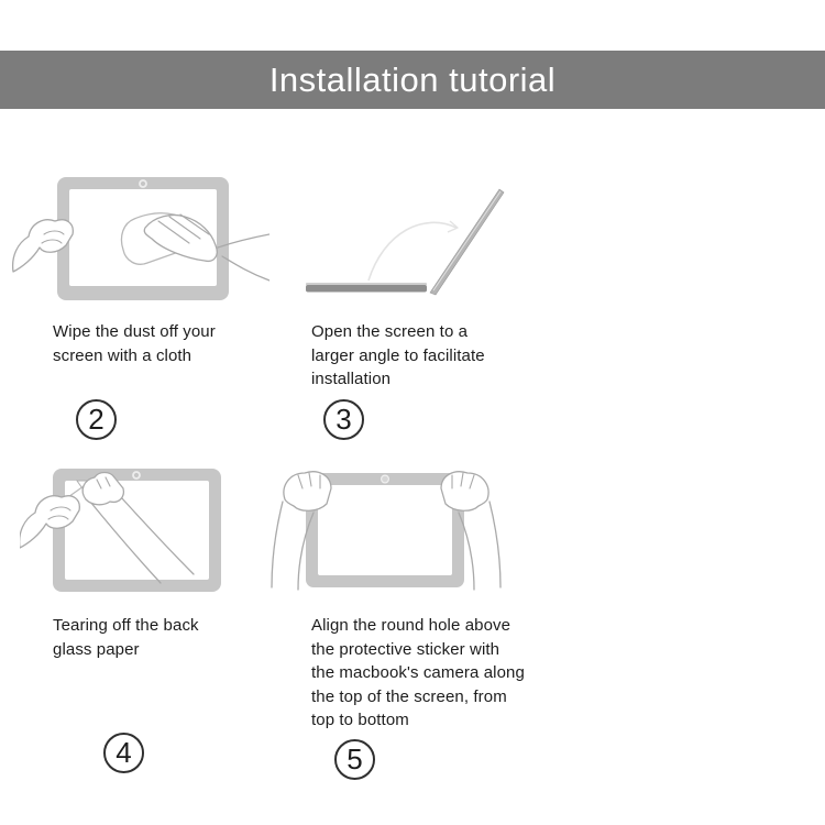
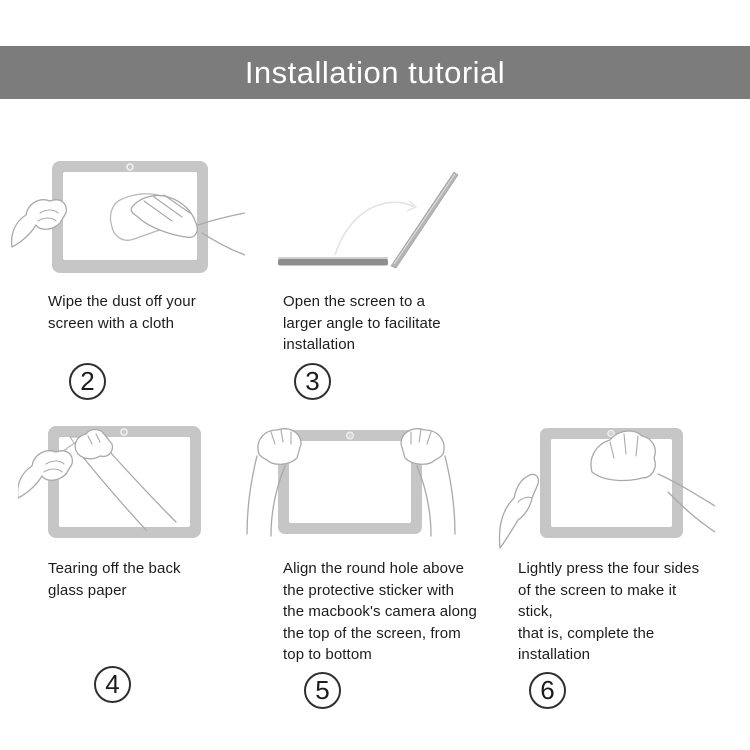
  Installation tutorial
  Wipe the dust off your
  screen with a cloth
  2
  Open the screen to a
  larger angle to facilitate
  installation
  3
  Tearing off the back
  glass paper
  4
  Align the round hole above
  the protective sticker with
  the macbook's camera along
  the top of the screen, from
  top to bottom
  5
+ Lightly press the four sides
+ of the screen to make it stick,
+ that is, complete the installation
+ 6
